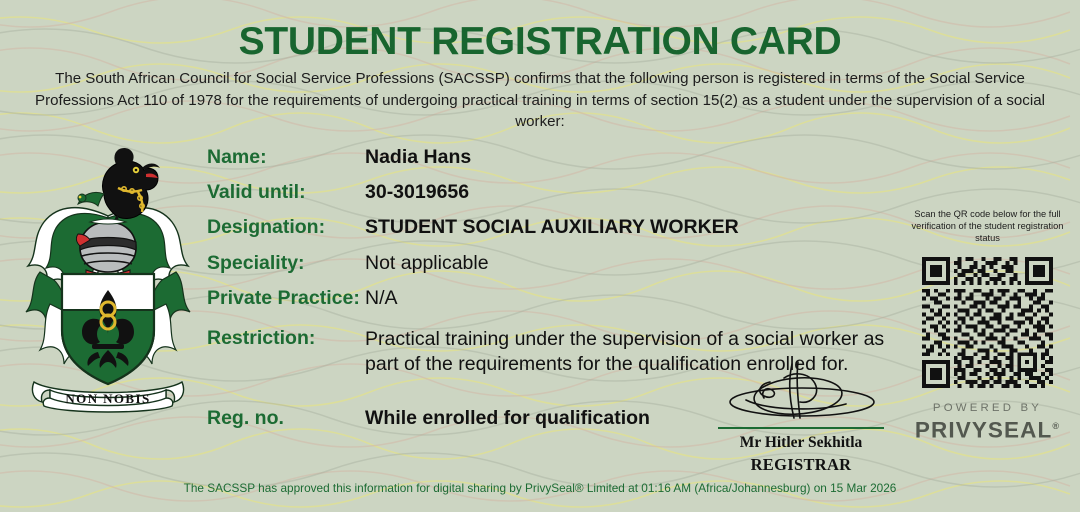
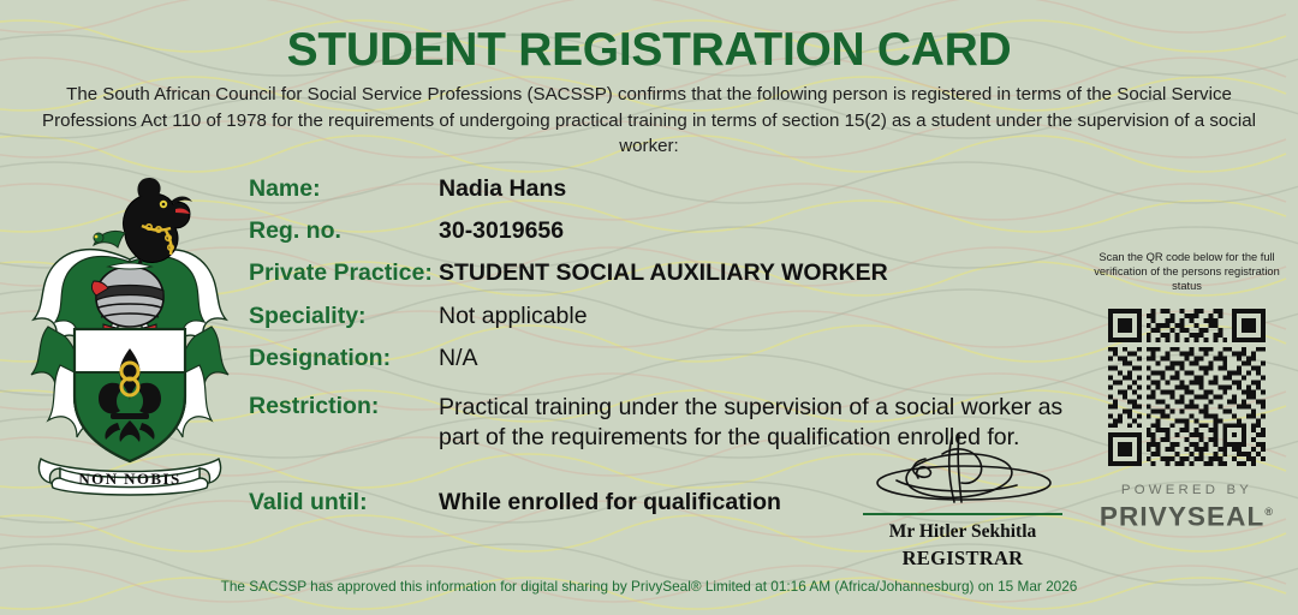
  STUDENT REGISTRATION CARD
  The South African Council for Social Service Professions (SACSSP) confirms that the following person is registered in terms of the Social Service Professions Act 110 of 1978 for the requirements of undergoing practical training in terms of section 15(2) as a student under the supervision of a social worker:
  NON NOBIS
  Name:
  Nadia Hans
- Valid until:
+ Reg. no.
  30-3019656
- Designation:
+ Private Practice:
  STUDENT SOCIAL AUXILIARY WORKER
  Speciality:
  Not applicable
- Private Practice:
+ Designation:
  N/A
  Restriction:
  Practical training under the supervision of a social worker as part of the requirements for the qualification enroled for.
- Reg. no.
+ Valid until:
  While enrolled for qualification
  Mr Hitler Sekhitla
  REGISTRAR
- Scan the QR code below for the full verification of the student registration status
+ Scan the QR code below for the full verification of the persons registration status
  POWERED BY
  PRIVYSEAL®
  The SACSSP has approved this information for digital sharing by PrivySeal® Limited at 01:16 AM (Africa/Johannesburg) on 15 Mar 2026
